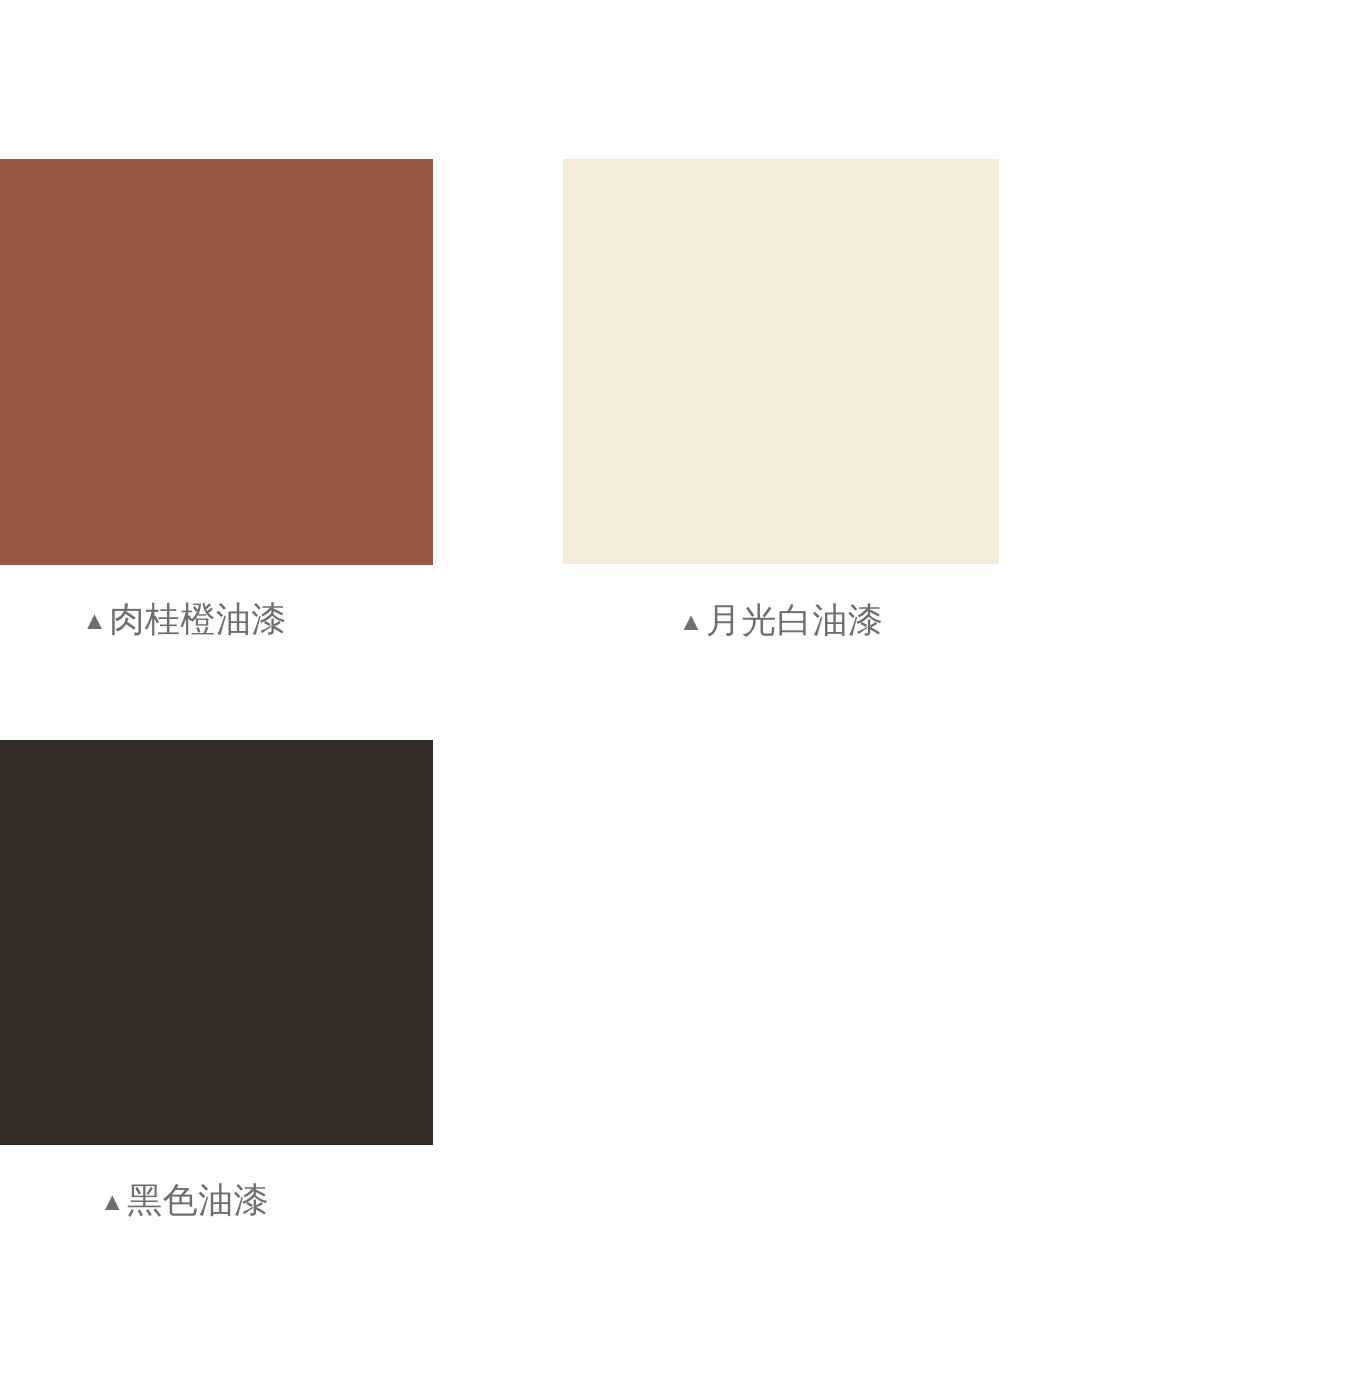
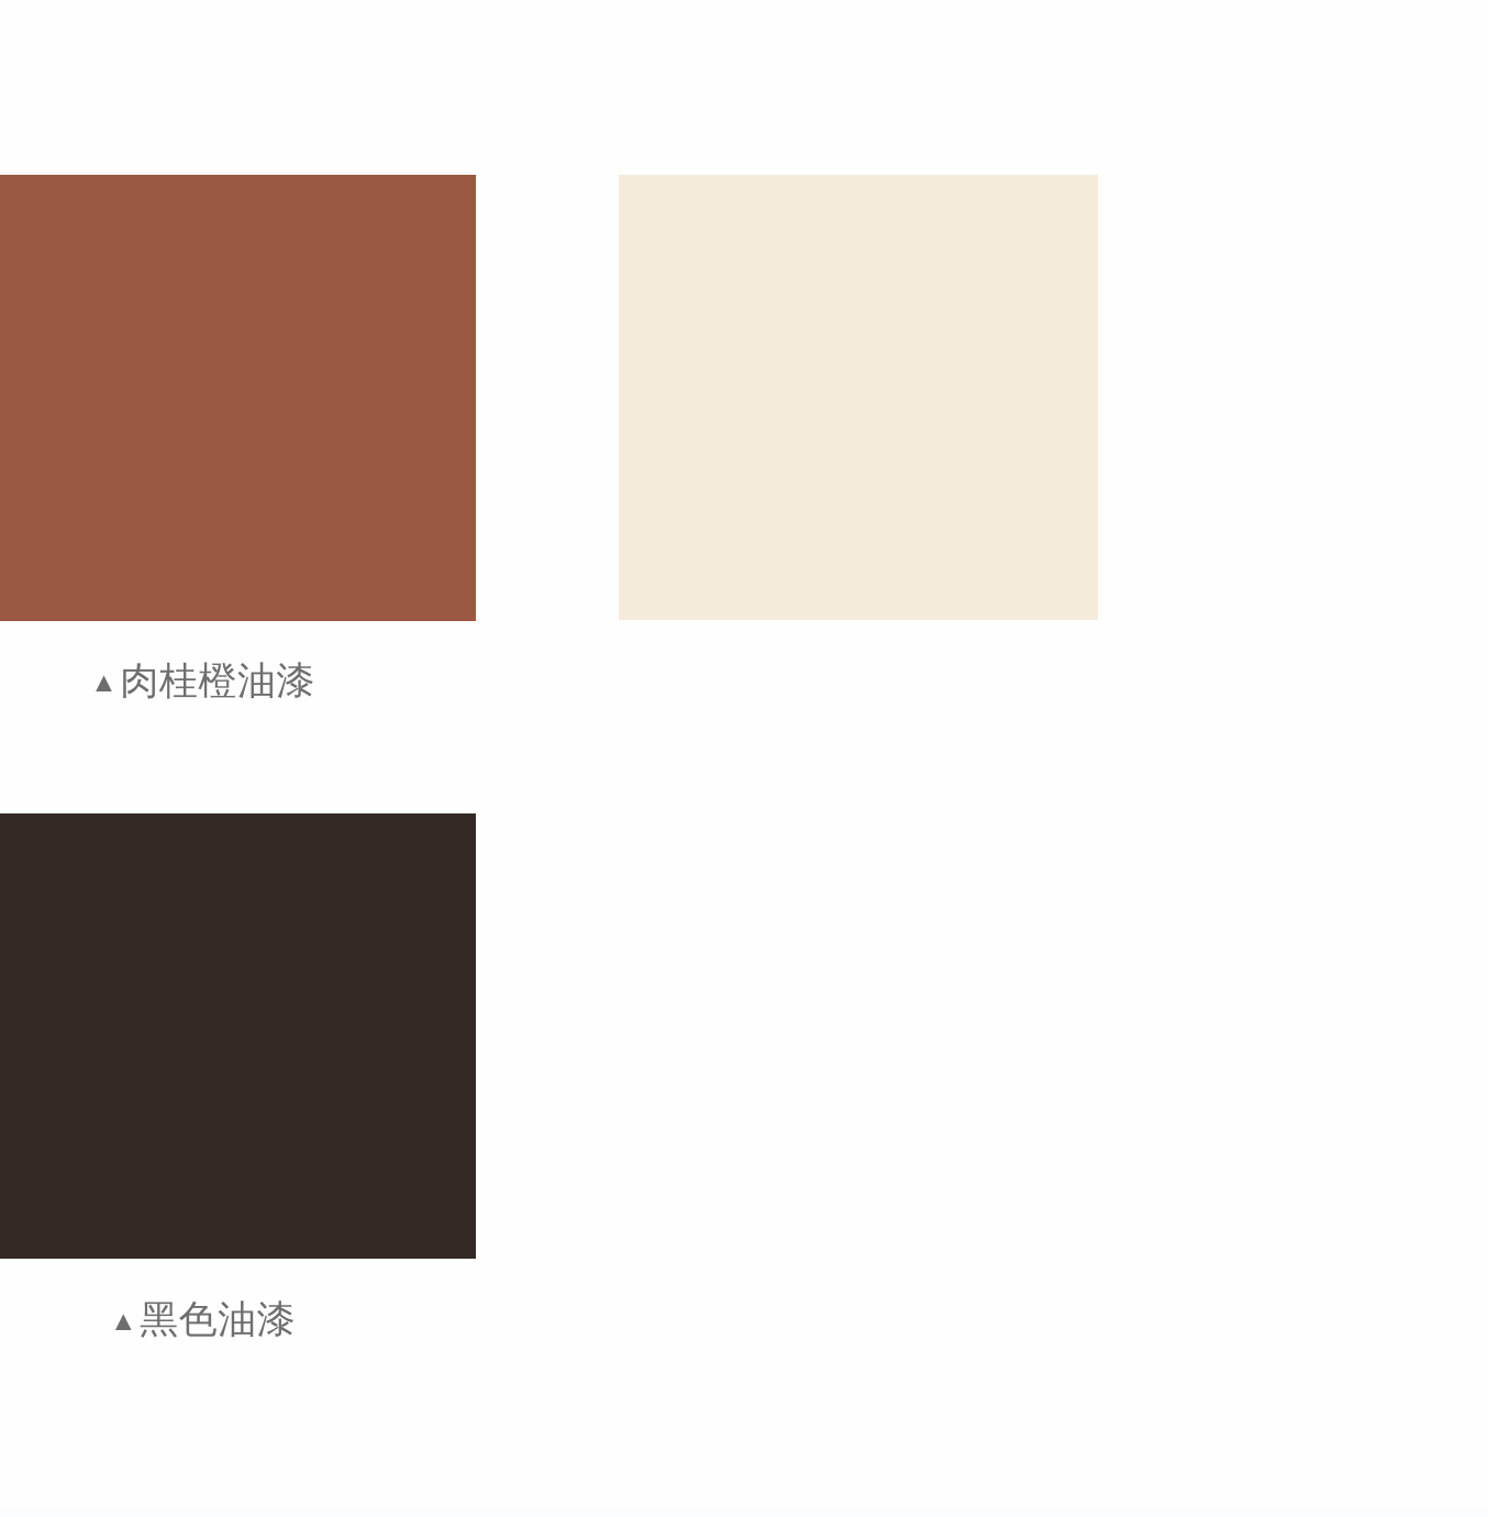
  ▲肉桂橙油漆
- ▲月光白油漆
  ▲黑色油漆
